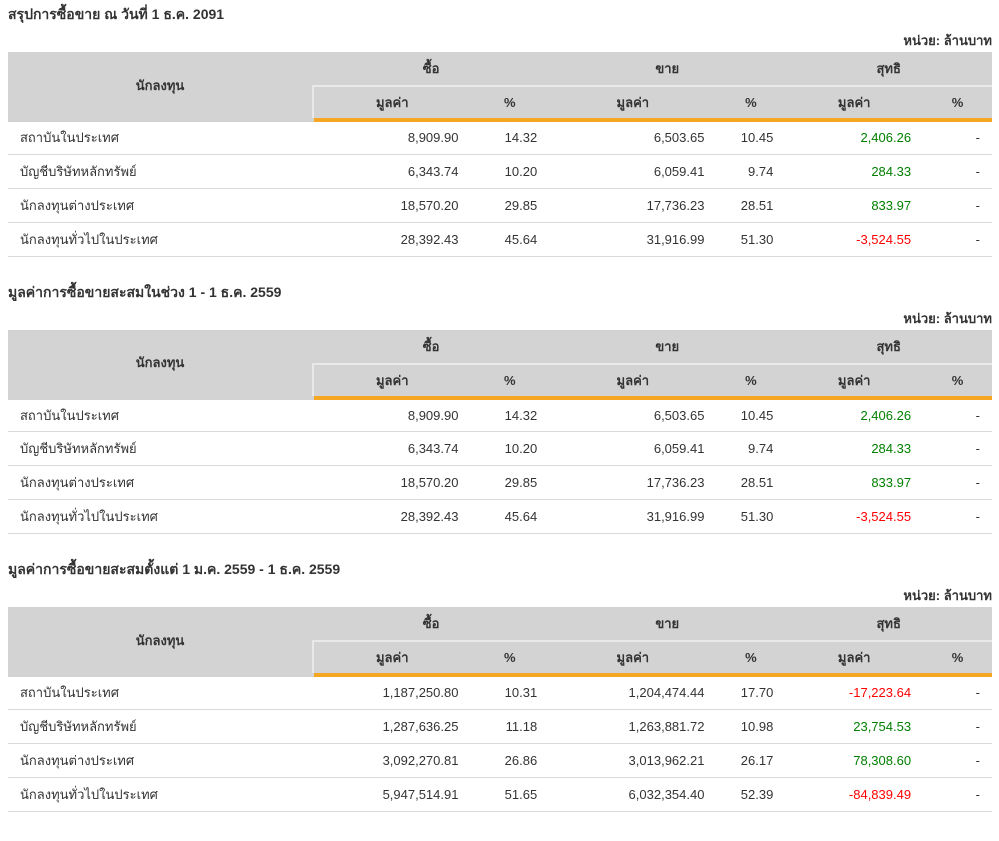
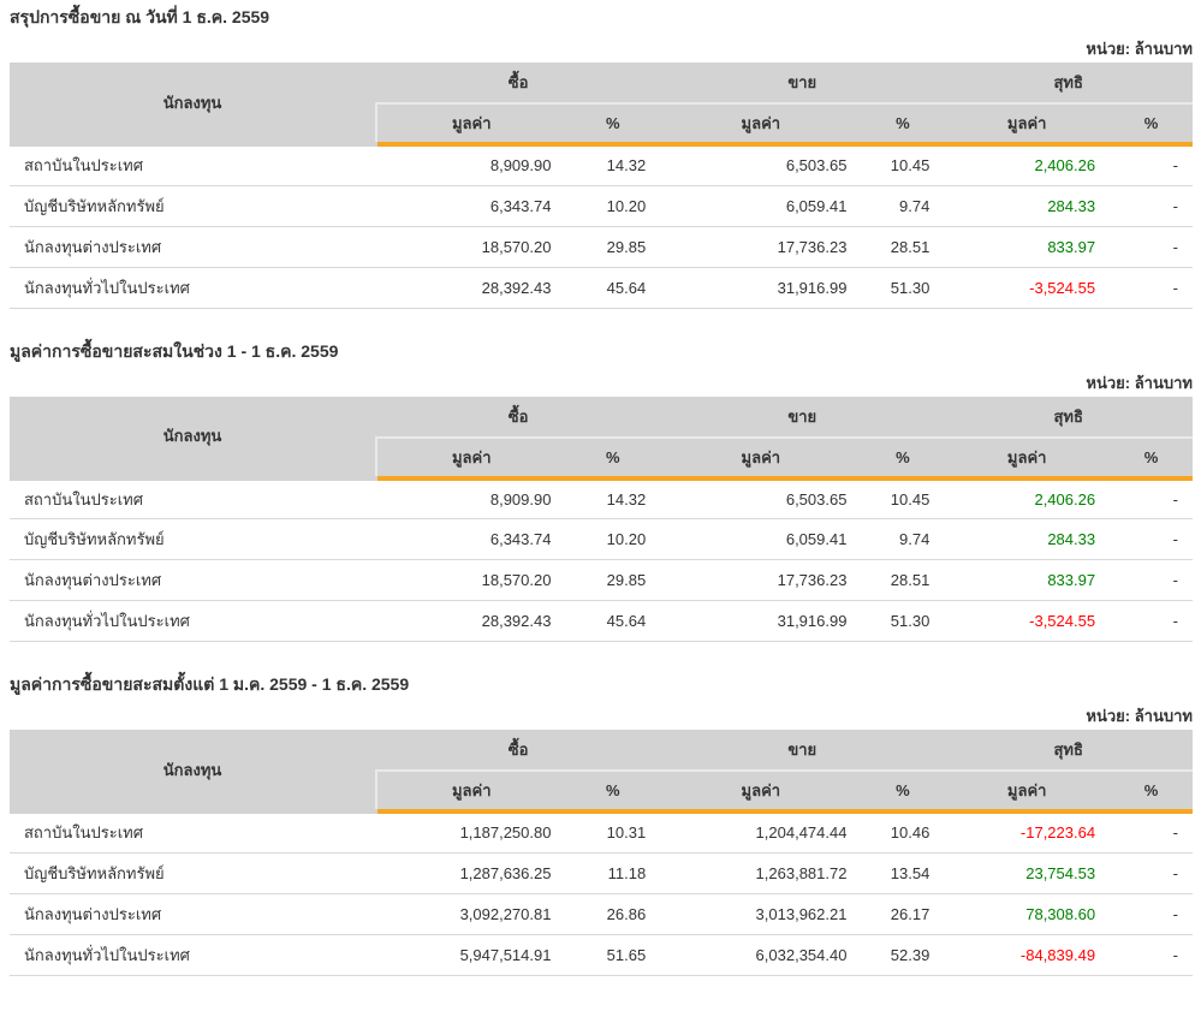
- สรุปการซื้อขาย ณ วันที่ 1 ธ.ค. 2091
+ สรุปการซื้อขาย ณ วันที่ 1 ธ.ค. 2559
  หน่วย: ล้านบาท
  นักลงทุน	ซื้อ	ขาย	สุทธิ
  มูลค่า	%	มูลค่า	%	มูลค่า	%
  สถาบันในประเทศ	8,909.90	14.32	6,503.65	10.45	2,406.26	-
  บัญชีบริษัทหลักทรัพย์	6,343.74	10.20	6,059.41	9.74	284.33	-
  นักลงทุนต่างประเทศ	18,570.20	29.85	17,736.23	28.51	833.97	-
  นักลงทุนทั่วไปในประเทศ	28,392.43	45.64	31,916.99	51.30	-3,524.55	-
  มูลค่าการซื้อขายสะสมในช่วง 1 - 1 ธ.ค. 2559
  หน่วย: ล้านบาท
  นักลงทุน	ซื้อ	ขาย	สุทธิ
  มูลค่า	%	มูลค่า	%	มูลค่า	%
  สถาบันในประเทศ	8,909.90	14.32	6,503.65	10.45	2,406.26	-
  บัญชีบริษัทหลักทรัพย์	6,343.74	10.20	6,059.41	9.74	284.33	-
  นักลงทุนต่างประเทศ	18,570.20	29.85	17,736.23	28.51	833.97	-
  นักลงทุนทั่วไปในประเทศ	28,392.43	45.64	31,916.99	51.30	-3,524.55	-
  มูลค่าการซื้อขายสะสมตั้งแต่ 1 ม.ค. 2559 - 1 ธ.ค. 2559
  หน่วย: ล้านบาท
  นักลงทุน	ซื้อ	ขาย	สุทธิ
  มูลค่า	%	มูลค่า	%	มูลค่า	%
- สถาบันในประเทศ	1,187,250.80	10.31	1,204,474.44	17.70	-17,223.64	-
+ สถาบันในประเทศ	1,187,250.80	10.31	1,204,474.44	10.46	-17,223.64	-
- บัญชีบริษัทหลักทรัพย์	1,287,636.25	11.18	1,263,881.72	10.98	23,754.53	-
+ บัญชีบริษัทหลักทรัพย์	1,287,636.25	11.18	1,263,881.72	13.54	23,754.53	-
  นักลงทุนต่างประเทศ	3,092,270.81	26.86	3,013,962.21	26.17	78,308.60	-
  นักลงทุนทั่วไปในประเทศ	5,947,514.91	51.65	6,032,354.40	52.39	-84,839.49	-
